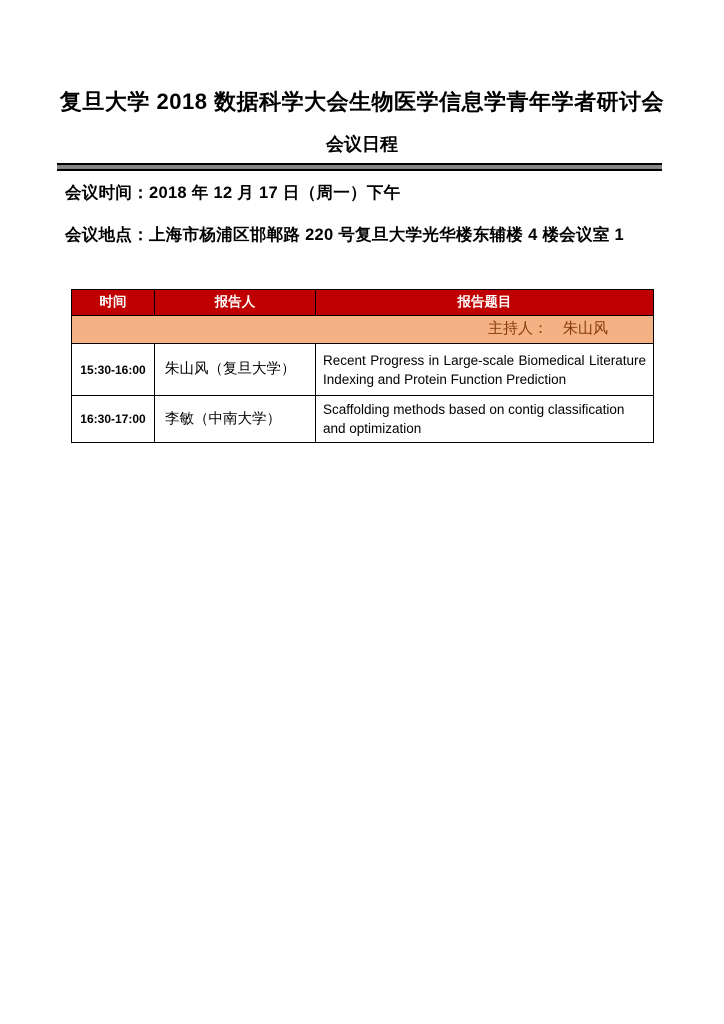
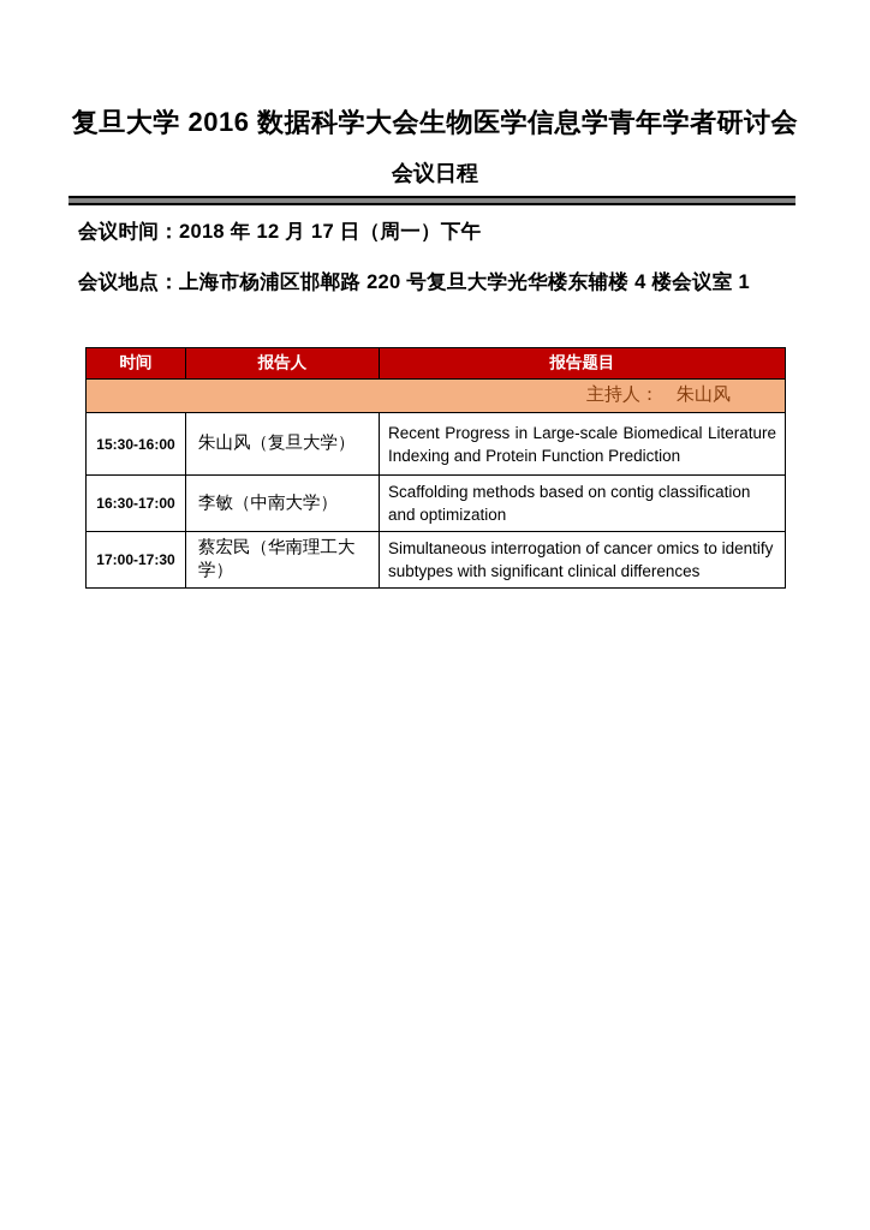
- 复旦大学 2018 数据科学大会生物医学信息学青年学者研讨会
+ 复旦大学 2016 数据科学大会生物医学信息学青年学者研讨会
  会议日程
  会议时间：2018 年 12 月 17 日（周一）下午
  会议地点：上海市杨浦区邯郸路 220 号复旦大学光华楼东辅楼 4 楼会议室 1
  时间	报告人	报告题目
  主持人： 朱山风
  15:30-16:00	朱山风（复旦大学）	Recent Progress in Large-scale Biomedical Literature Indexing and Protein Function Prediction
  16:30-17:00	李敏（中南大学）	Scaffolding methods based on contig classification and optimization
+ 17:00-17:30	蔡宏民（华南理工大学）	Simultaneous interrogation of cancer omics to identify subtypes with significant clinical differences
